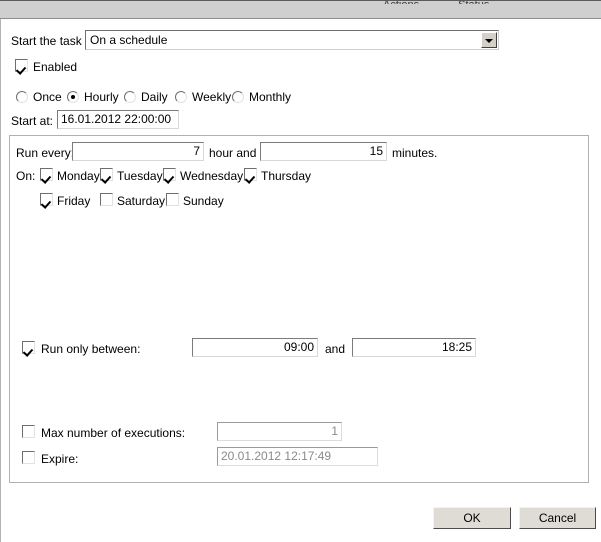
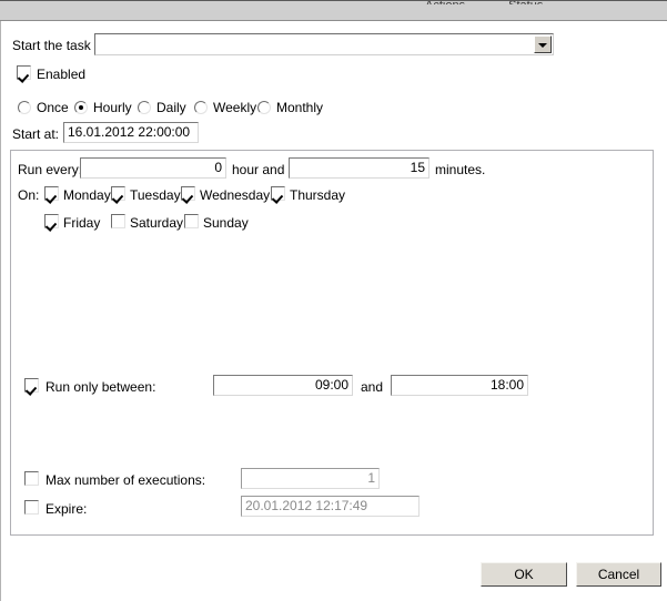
  Start the task
- On a schedule
  Enabled
  Once
  Hourly
  Daily
  Weekly
  Monthly
  Start at:
  16.01.2012 22:00:00
  Run every
- 7
+ 0
  hour and
  15
  minutes.
  On:
  Monday
  Tuesday
  Wednesday
  Thursday
  Friday
  Saturday
  Sunday
  Run only between:
  09:00
  and
- 18:25
+ 18:00
  Max number of executions:
  1
  Expire:
  20.01.2012 12:17:49
  OK
  Cancel
